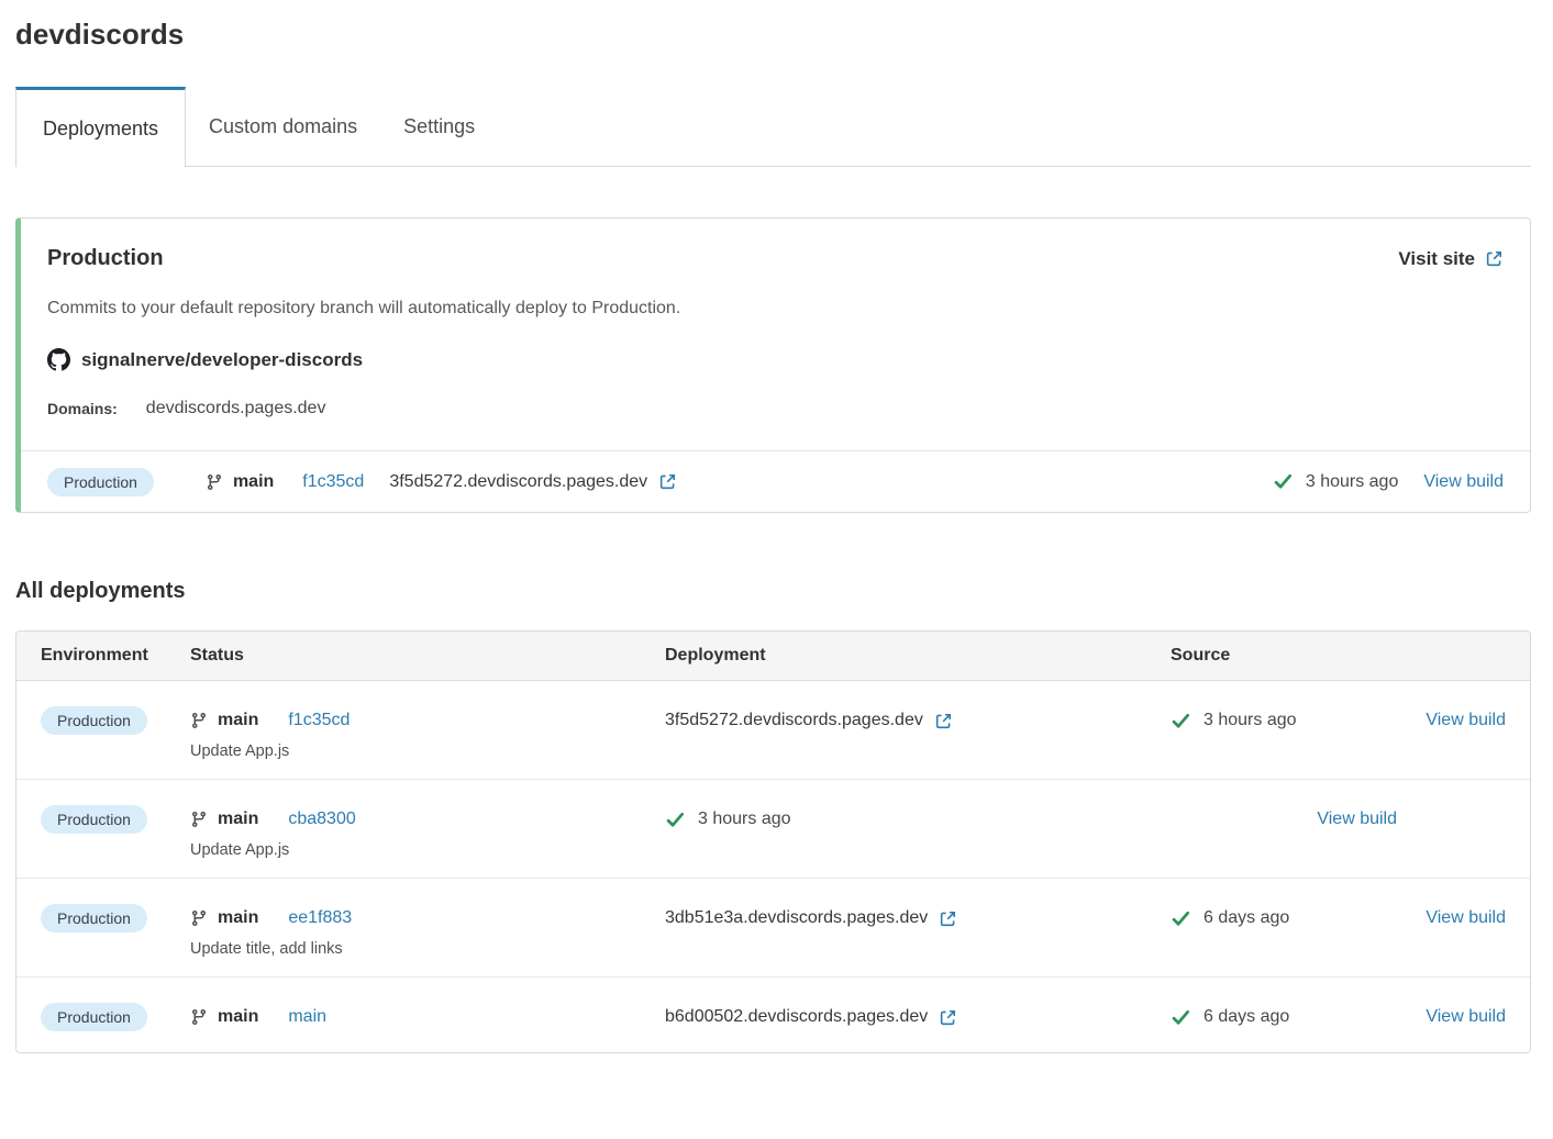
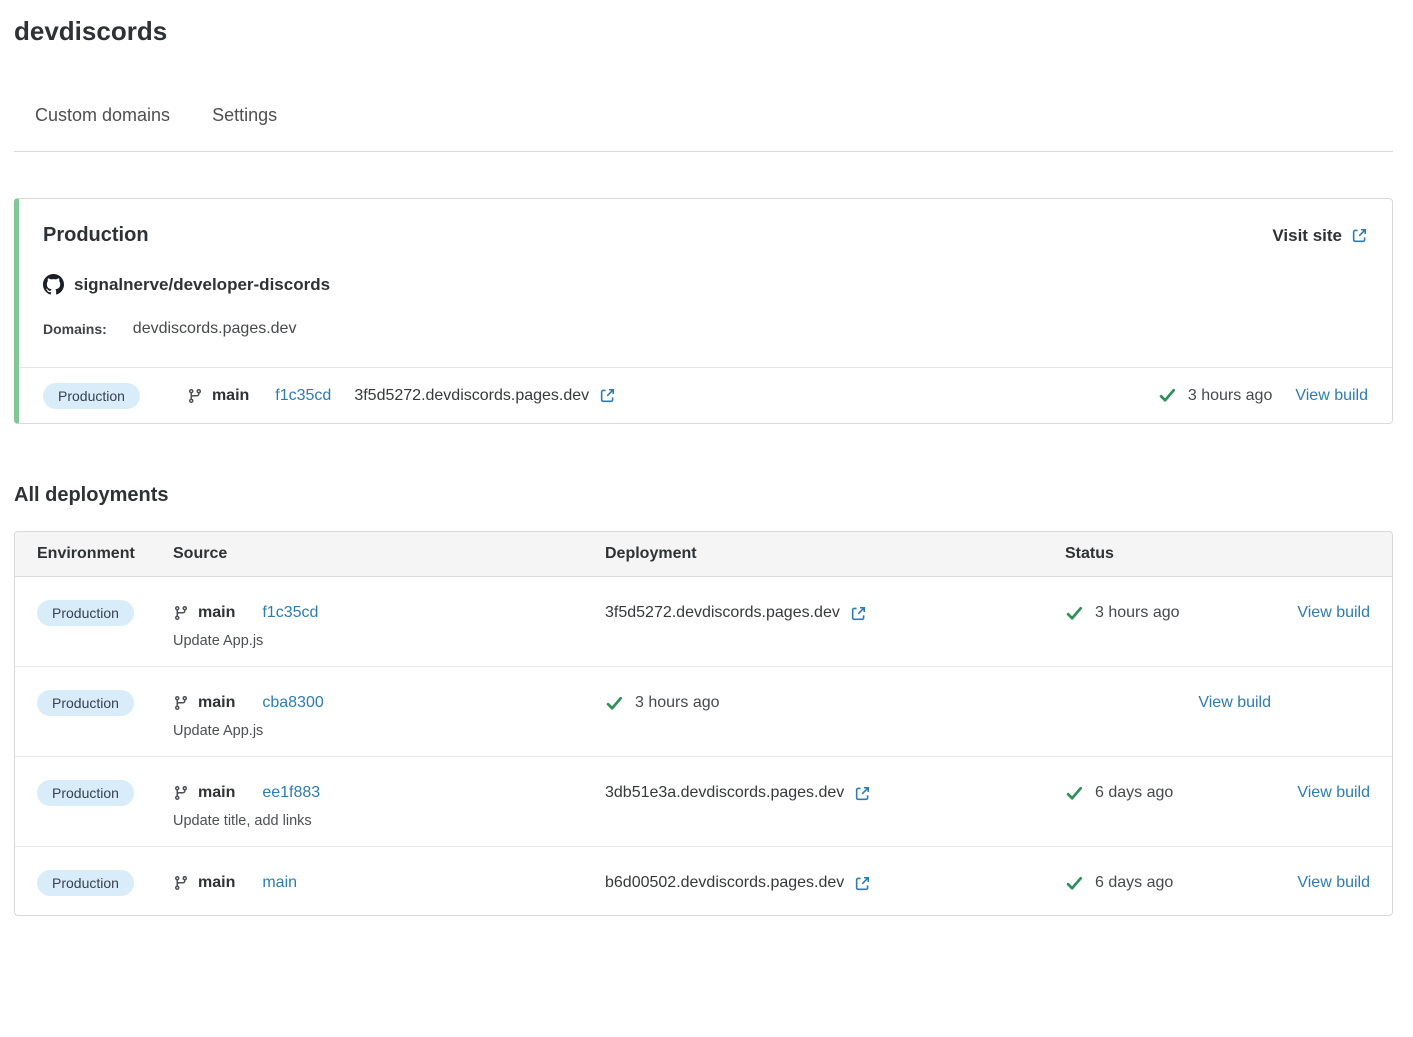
  devdiscords
- Deployments
  Custom domains
  Settings
  Production
  Visit site
- Commits to your default repository branch will automatically deploy to Production.
  signalnerve/developer-discords
  Domains:
  devdiscords.pages.dev
  Production
  main
  f1c35cd
  3f5d5272.devdiscords.pages.dev
  3 hours ago
  View build
  All deployments
  Environment
- Status
+ Source
  Deployment
- Source
+ Status
  Production
  main
  f1c35cd
  Update App.js
  3f5d5272.devdiscords.pages.dev
  3 hours ago
  View build
  Production
  main
  cba8300
  Update App.js
  3 hours ago
  View build
  Production
  main
  ee1f883
  Update title, add links
  3db51e3a.devdiscords.pages.dev
  6 days ago
  View build
  Production
  main
  main
  b6d00502.devdiscords.pages.dev
  6 days ago
  View build
